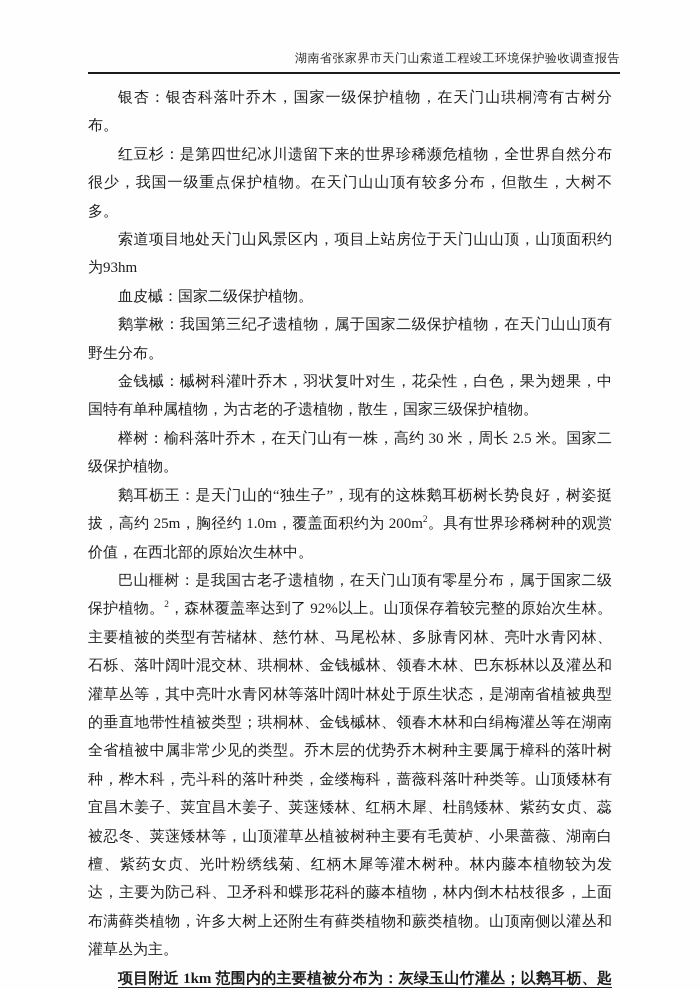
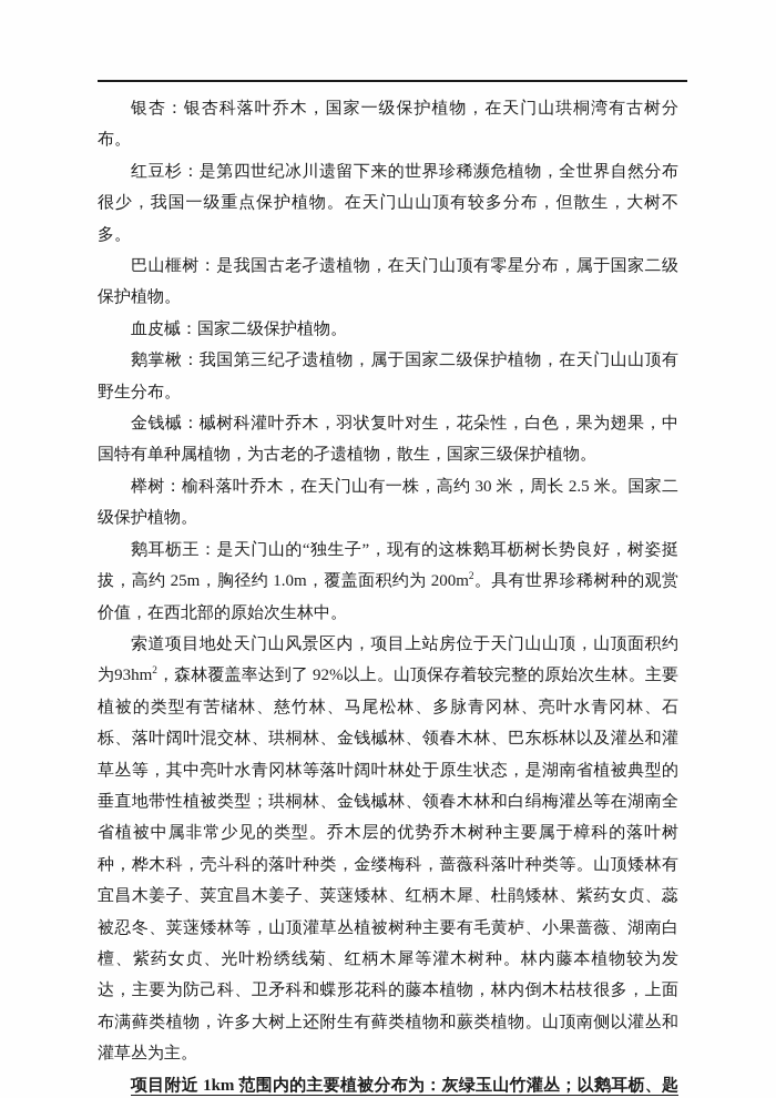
- 湖南省张家界市天门山索道工程竣工环境保护验收调查报告
  银杏：银杏科落叶乔木，国家一级保护植物，在天门山珙桐湾有古树分布。
  红豆杉：是第四世纪冰川遗留下来的世界珍稀濒危植物，全世界自然分布很少，我国一级重点保护植物。在天门山山顶有较多分布，但散生，大树不多。
- 索道项目地处天门山风景区内，项目上站房位于天门山山顶，山顶面积约为93hm
+ 巴山榧树：是我国古老孑遗植物，在天门山顶有零星分布，属于国家二级保护植物。
  血皮槭：国家二级保护植物。
  鹅掌楸：我国第三纪孑遗植物，属于国家二级保护植物，在天门山山顶有野生分布。
  金钱槭：槭树科灌叶乔木，羽状复叶对生，花朵性，白色，果为翅果，中国特有单种属植物，为古老的孑遗植物，散生，国家三级保护植物。
  榉树：榆科落叶乔木，在天门山有一株，高约 30 米，周长 2.5 米。国家二级保护植物。
  鹅耳枥王：是天门山的“独生子”，现有的这株鹅耳枥树长势良好，树姿挺拔，高约 25m，胸径约 1.0m，覆盖面积约为 200m2。具有世界珍稀树种的观赏价值，在西北部的原始次生林中。
- 巴山榧树：是我国古老孑遗植物，在天门山顶有零星分布，属于国家二级保护植物。2，森林覆盖率达到了 92%以上。山顶保存着较完整的原始次生林。主要植被的类型有苦槠林、慈竹林、马尾松林、多脉青冈林、亮叶水青冈林、石栎、落叶阔叶混交林、珙桐林、金钱槭林、领春木林、巴东栎林以及灌丛和灌草丛等，其中亮叶水青冈林等落叶阔叶林处于原生状态，是湖南省植被典型的垂直地带性植被类型；珙桐林、金钱槭林、领春木林和白绢梅灌丛等在湖南全省植被中属非常少见的类型。乔木层的优势乔木树种主要属于樟科的落叶树种，桦木科，壳斗科的落叶种类，金缕梅科，蔷薇科落叶种类等。山顶矮林有宜昌木姜子、荚宜昌木姜子、荚蒾矮林、红柄木犀、杜鹃矮林、紫药女贞、蕊被忍冬、荚蒾矮林等，山顶灌草丛植被树种主要有毛黄栌、小果蔷薇、湖南白檀、紫药女贞、光叶粉绣线菊、红柄木犀等灌木树种。林内藤本植物较为发达，主要为防己科、卫矛科和蝶形花科的藤本植物，林内倒木枯枝很多，上面布满藓类植物，许多大树上还附生有藓类植物和蕨类植物。山顶南侧以灌丛和灌草丛为主。
+ 索道项目地处天门山风景区内，项目上站房位于天门山山顶，山顶面积约为93hm2，森林覆盖率达到了 92%以上。山顶保存着较完整的原始次生林。主要植被的类型有苦槠林、慈竹林、马尾松林、多脉青冈林、亮叶水青冈林、石栎、落叶阔叶混交林、珙桐林、金钱槭林、领春木林、巴东栎林以及灌丛和灌草丛等，其中亮叶水青冈林等落叶阔叶林处于原生状态，是湖南省植被典型的垂直地带性植被类型；珙桐林、金钱槭林、领春木林和白绢梅灌丛等在湖南全省植被中属非常少见的类型。乔木层的优势乔木树种主要属于樟科的落叶树种，桦木科，壳斗科的落叶种类，金缕梅科，蔷薇科落叶种类等。山顶矮林有宜昌木姜子、荚宜昌木姜子、荚蒾矮林、红柄木犀、杜鹃矮林、紫药女贞、蕊被忍冬、荚蒾矮林等，山顶灌草丛植被树种主要有毛黄栌、小果蔷薇、湖南白檀、紫药女贞、光叶粉绣线菊、红柄木犀等灌木树种。林内藤本植物较为发达，主要为防己科、卫矛科和蝶形花科的藤本植物，林内倒木枯枝很多，上面布满藓类植物，许多大树上还附生有藓类植物和蕨类植物。山顶南侧以灌丛和灌草丛为主。
  项目附近 1km 范围内的主要植被分布为：灰绿玉山竹灌丛；以鹅耳枥、匙
